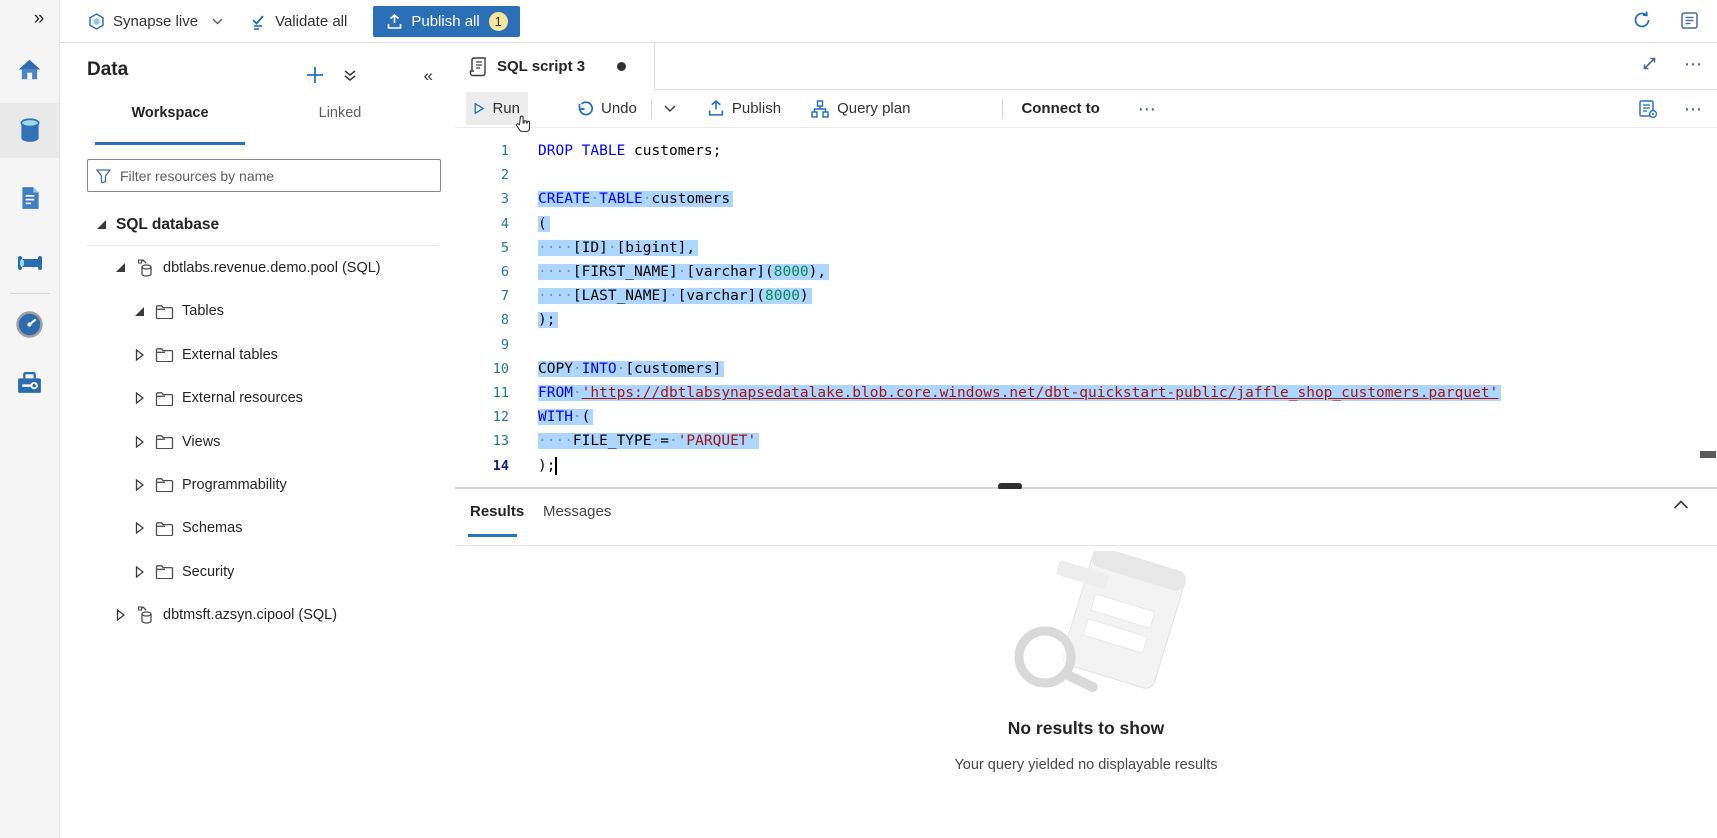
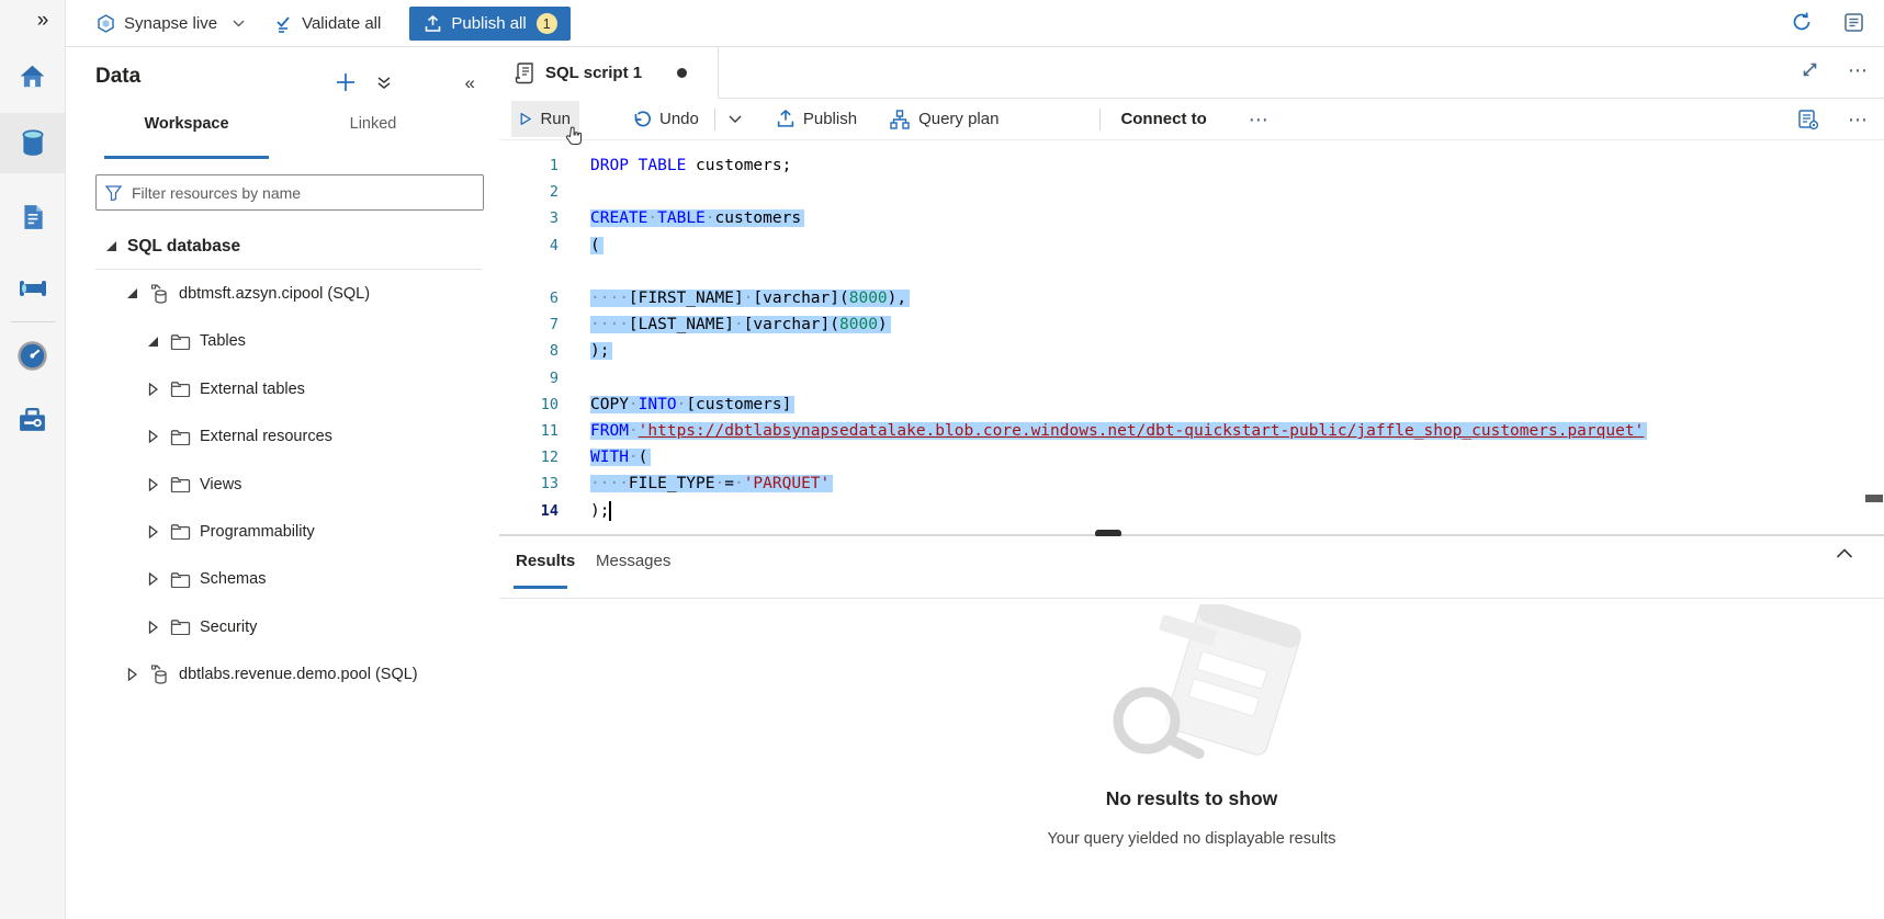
  Synapse live
  Validate all
  Publish all
  1
  »
  Data
  «
  Workspace
  Linked
  Filter resources by name
  SQL database
- dbtlabs.revenue.demo.pool (SQL)
+ dbtmsft.azsyn.cipool (SQL)
  Tables
  External tables
  External resources
  Views
  Programmability
  Schemas
  Security
- dbtmsft.azsyn.cipool (SQL)
+ dbtlabs.revenue.demo.pool (SQL)
- SQL script 3
+ SQL script 1
  ⋯
  Run
  Undo
  Publish
  Query plan
  Connect to
  ⋯
  ⋯
  1
  DROP TABLE customers;
  2
  3
  CREATE·TABLE·customers
  4
  (
- 5
- ····[ID]·[bigint],
  6
  ····[FIRST_NAME]·[varchar](8000),
  7
  ····[LAST_NAME]·[varchar](8000)
  8
  );
  9
  10
  COPY·INTO·[customers]
  11
  FROM·'https://dbtlabsynapsedatalake.blob.core.windows.net/dbt-quickstart-public/jaffle_shop_customers.parquet'
  12
  WITH·(
  13
  ····FILE_TYPE·=·'PARQUET'
  14
  );
  Results
  Messages
  No results to show
  Your query yielded no displayable results
